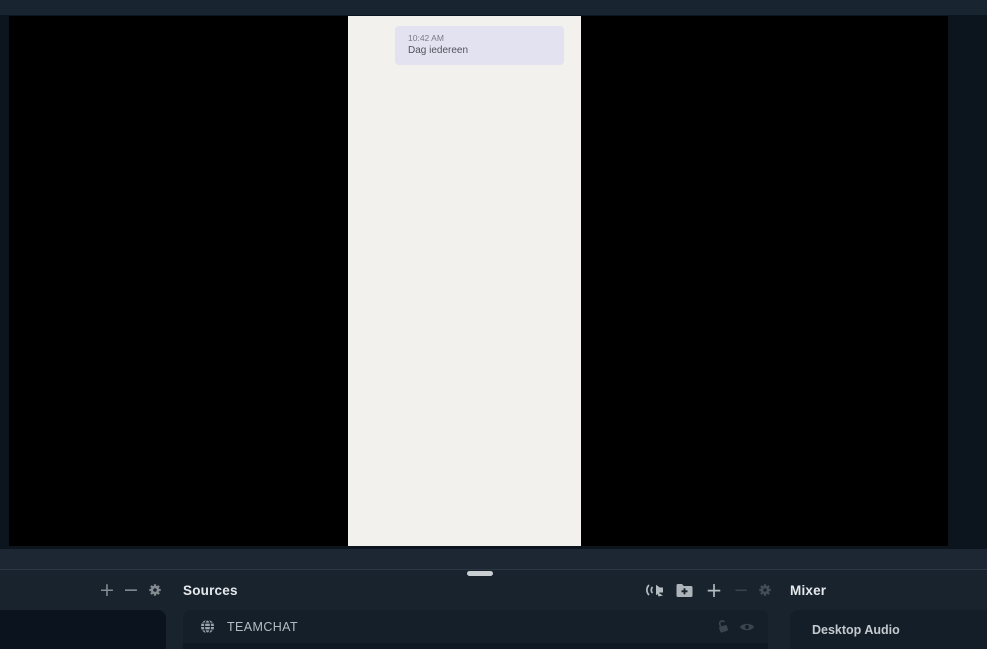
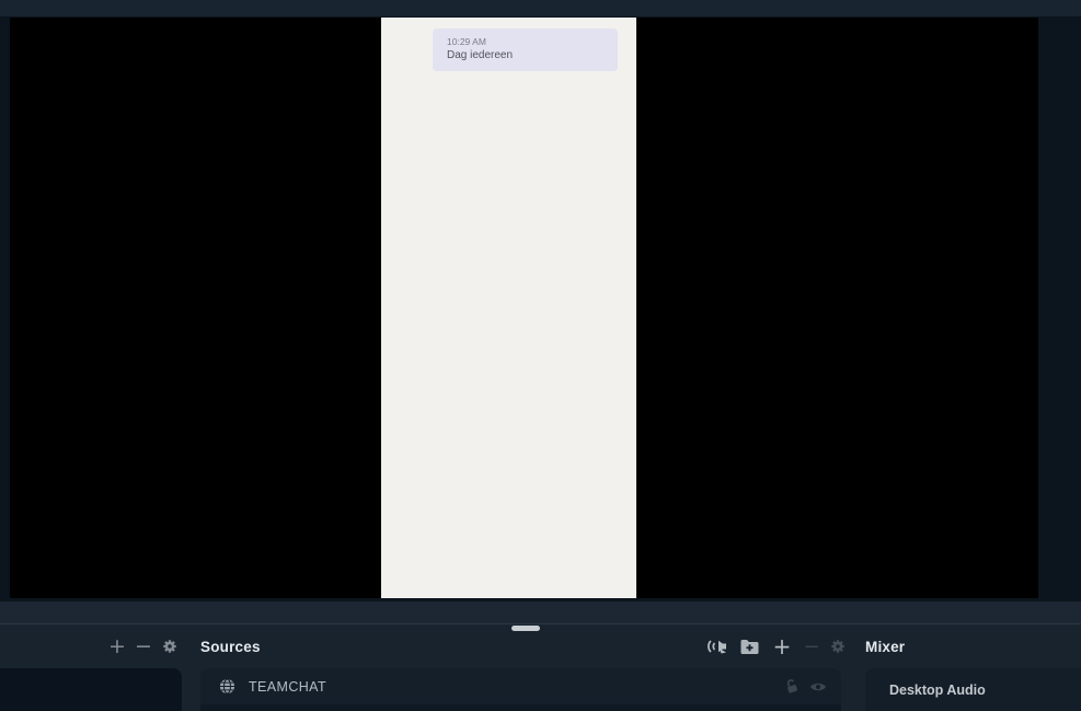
- 10:42 AM
+ 10:29 AM
  Dag iedereen
  +
  −
  Sources
  +
  −
  Mixer
  TEAMCHAT
  Desktop Audio
